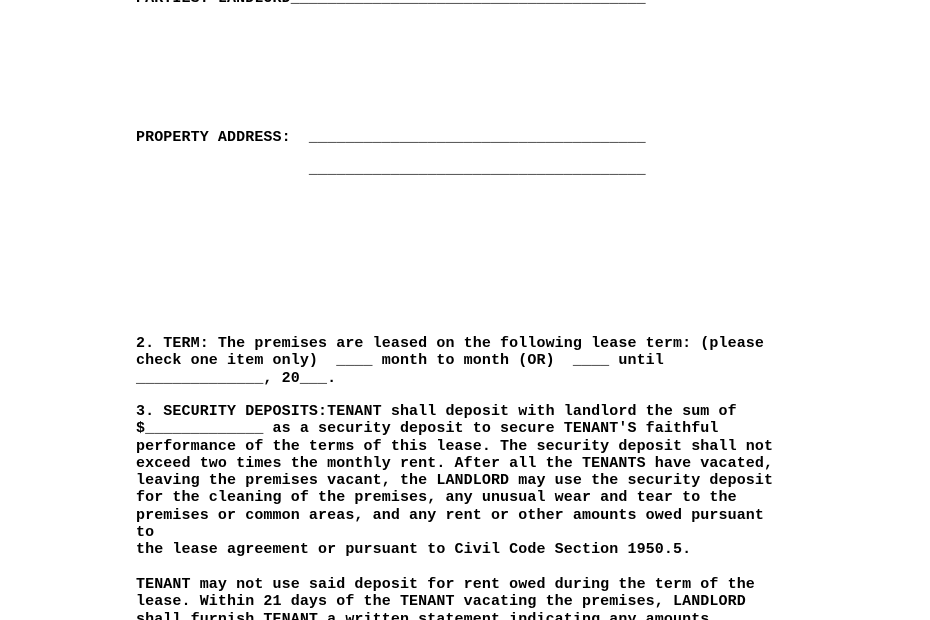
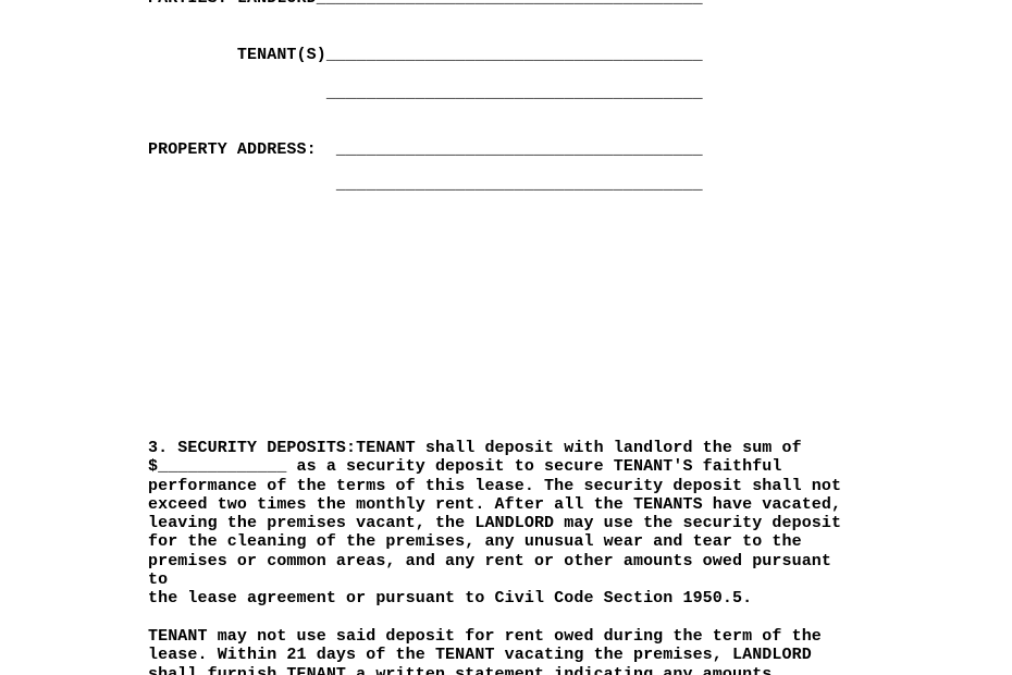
+ TENANT(S)______________________________________
+ ______________________________________
  PROPERTY ADDRESS: _____________________________________
  _____________________________________
- 2. TERM: The premises are leased on the following lease term: (please
- check one item only) ____ month to month (OR) ____ until
- ______________, 20___.
  3. SECURITY DEPOSITS:TENANT shall deposit with landlord the sum of
  $_____________ as a security deposit to secure TENANT'S faithful
  performance of the terms of this lease. The security deposit shall not
  exceed two times the monthly rent. After all the TENANTS have vacated,
  leaving the premises vacant, the LANDLORD may use the security deposit
  for the cleaning of the premises, any unusual wear and tear to the
  premises or common areas, and any rent or other amounts owed pursuant
  to
  the lease agreement or pursuant to Civil Code Section 1950.5.
  TENANT may not use said deposit for rent owed during the term of the
  lease. Within 21 days of the TENANT vacating the premises, LANDLORD
  shall furnish TENANT a written statement indicating any amounts
